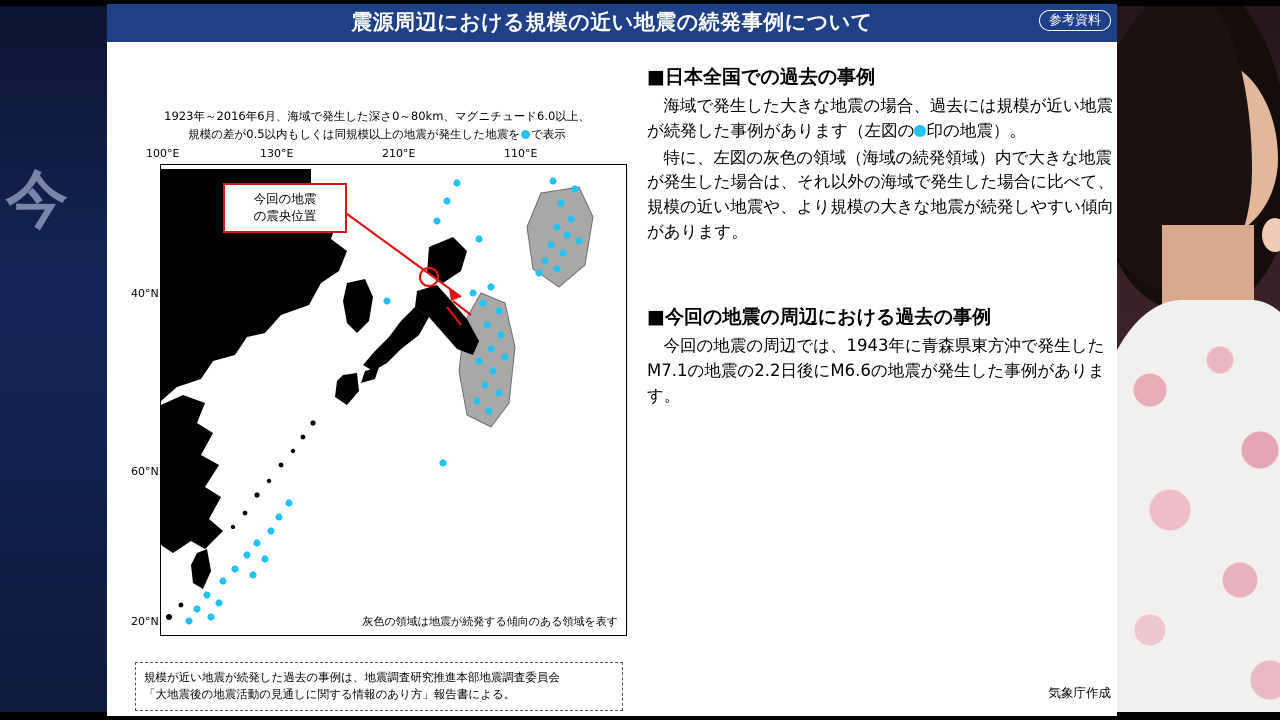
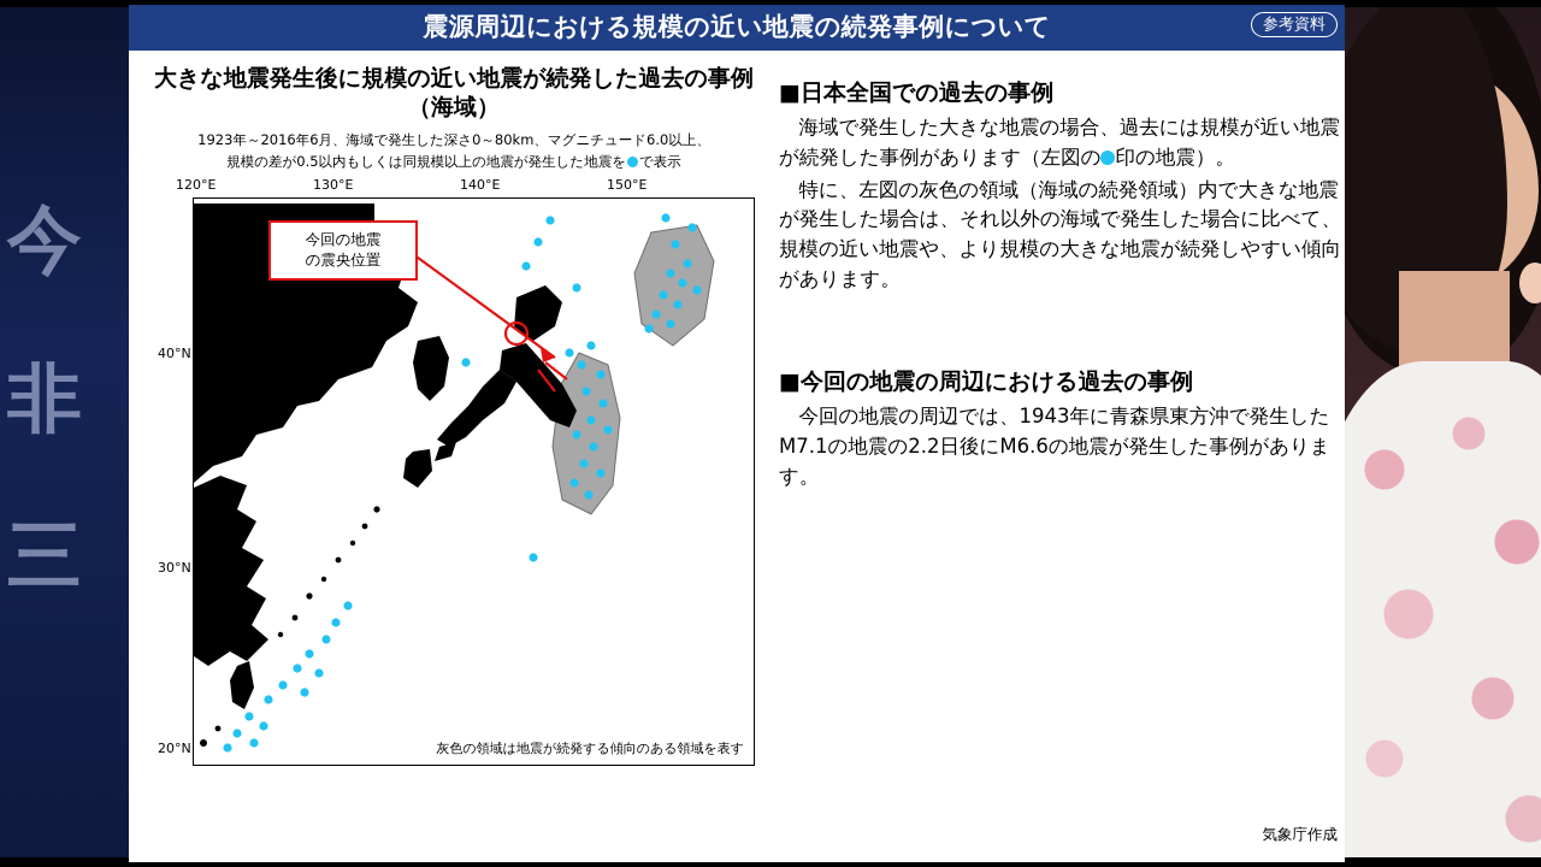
  今
+ 非
+ 三
  震源周辺における規模の近い地震の続発事例について
  参考資料
+ 大きな地震発生後に規模の近い地震が続発した過去の事例
+ （海域）
  1923年～2016年6月、海域で発生した深さ0～80km、マグニチュード6.0以上、
  規模の差が0.5以内もしくは同規模以上の地震が発生した地震を で表示
- 100°E
+ 120°E
  130°E
- 210°E
+ 140°E
- 110°E
+ 150°E
  40°N
- 60°N
+ 30°N
  20°N
  今回の地震
  の震央位置
  灰色の領域は地震が続発する傾向のある領域を表す
- 規模が近い地震が続発した過去の事例は、地震調査研究推進本部地震調査委員会
- 「大地震後の地震活動の見通しに関する情報のあり方」報告書による。
  ■日本全国での過去の事例
  海域で発生した大きな地震の場合、過去には規模が近い地震が続発した事例があります（左図の 印の地震）。
  特に、左図の灰色の領域（海域の続発領域）内で大きな地震が発生した場合は、それ以外の海域で発生した場合に比べて、規模の近い地震や、より規模の大きな地震が続発しやすい傾向があります。
  ■今回の地震の周辺における過去の事例
  今回の地震の周辺では、1943年に青森県東方沖で発生したM7.1の地震の2.2日後にM6.6の地震が発生した事例があります。
  気象庁作成
